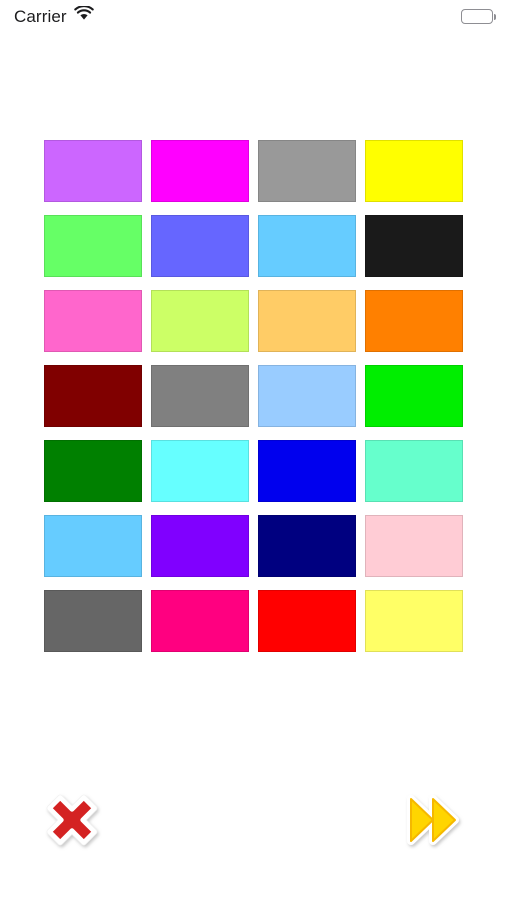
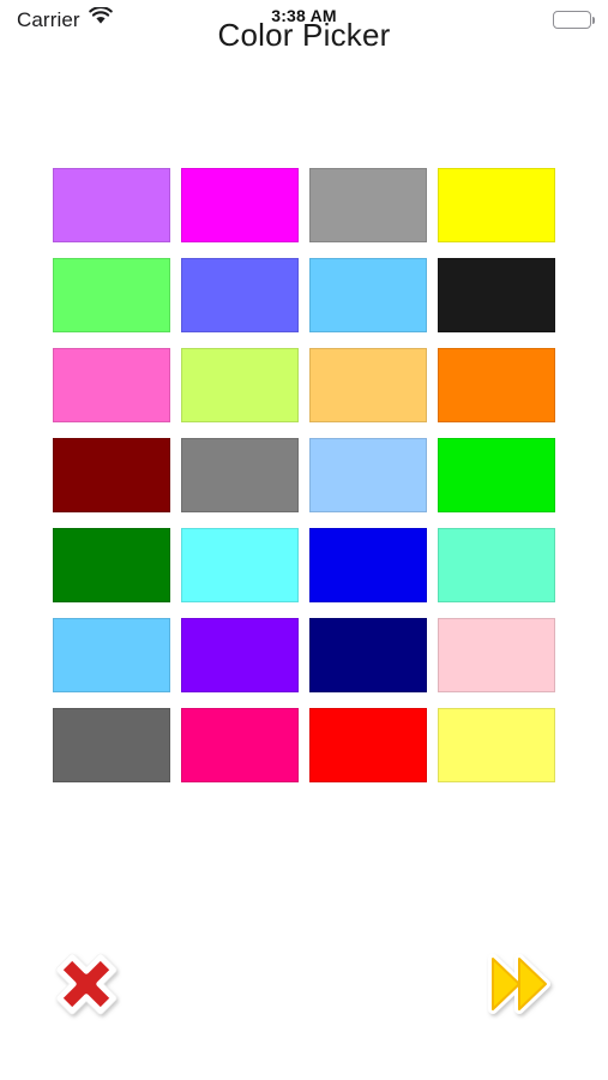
  Carrier
+ 3:38 AM
+ Color Picker
